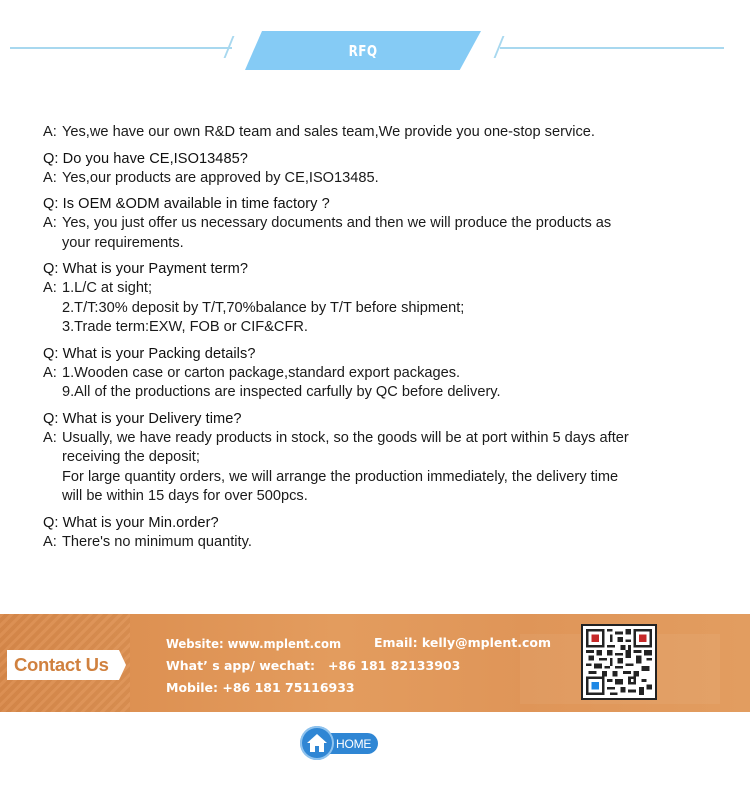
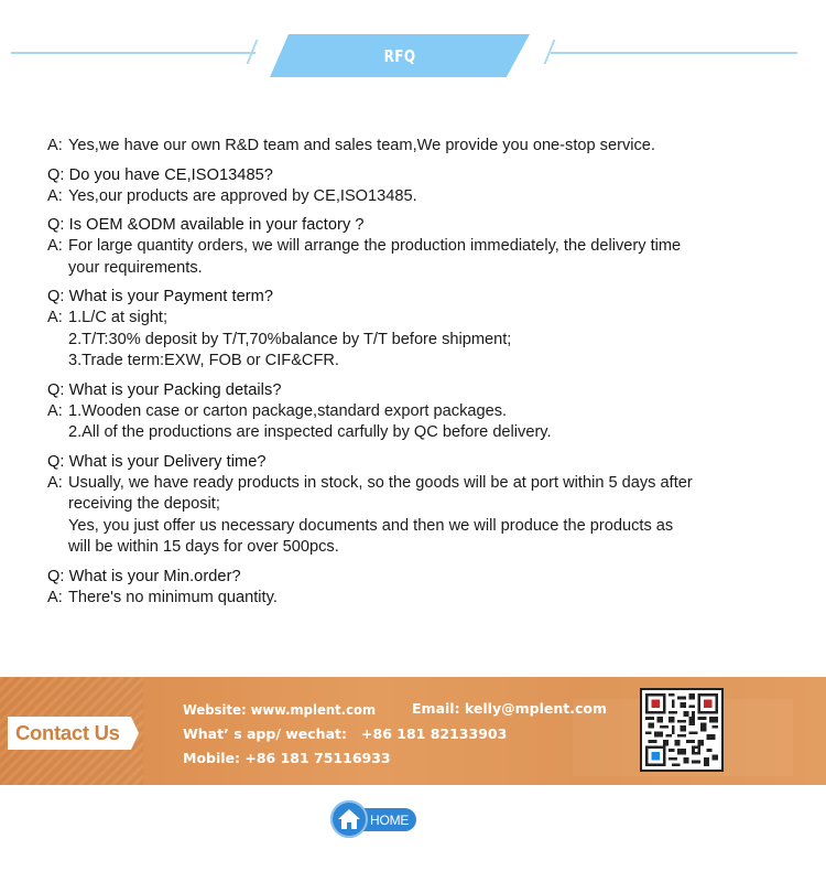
  RFQ
  A:
  Yes,we have our own R&D team and sales team,We provide you one-stop service.
  Q: Do you have CE,ISO13485?
  A:
  Yes,our products are approved by CE,ISO13485.
- Q: Is OEM &ODM available in time factory ?
+ Q: Is OEM &ODM available in your factory ?
  A:
- Yes, you just offer us necessary documents and then we will produce the products as
+ For large quantity orders, we will arrange the production immediately, the delivery time
  your requirements.
  Q: What is your Payment term?
  A:
  1.L/C at sight;
  2.T/T:30% deposit by T/T,70%balance by T/T before shipment;
  3.Trade term:EXW, FOB or CIF&CFR.
  Q: What is your Packing details?
  A:
  1.Wooden case or carton package,standard export packages.
- 9.All of the productions are inspected carfully by QC before delivery.
+ 2.All of the productions are inspected carfully by QC before delivery.
  Q: What is your Delivery time?
  A:
  Usually, we have ready products in stock, so the goods will be at port within 5 days after
  receiving the deposit;
- For large quantity orders, we will arrange the production immediately, the delivery time
+ Yes, you just offer us necessary documents and then we will produce the products as
  will be within 15 days for over 500pcs.
  Q: What is your Min.order?
  A:
  There's no minimum quantity.
  Contact Us
  Website: www.mplent.com
  What’ s app/ wechat: +86 181 82133903
  Mobile: +86 181 75116933
  Email: kelly@mplent.com
  HOME
